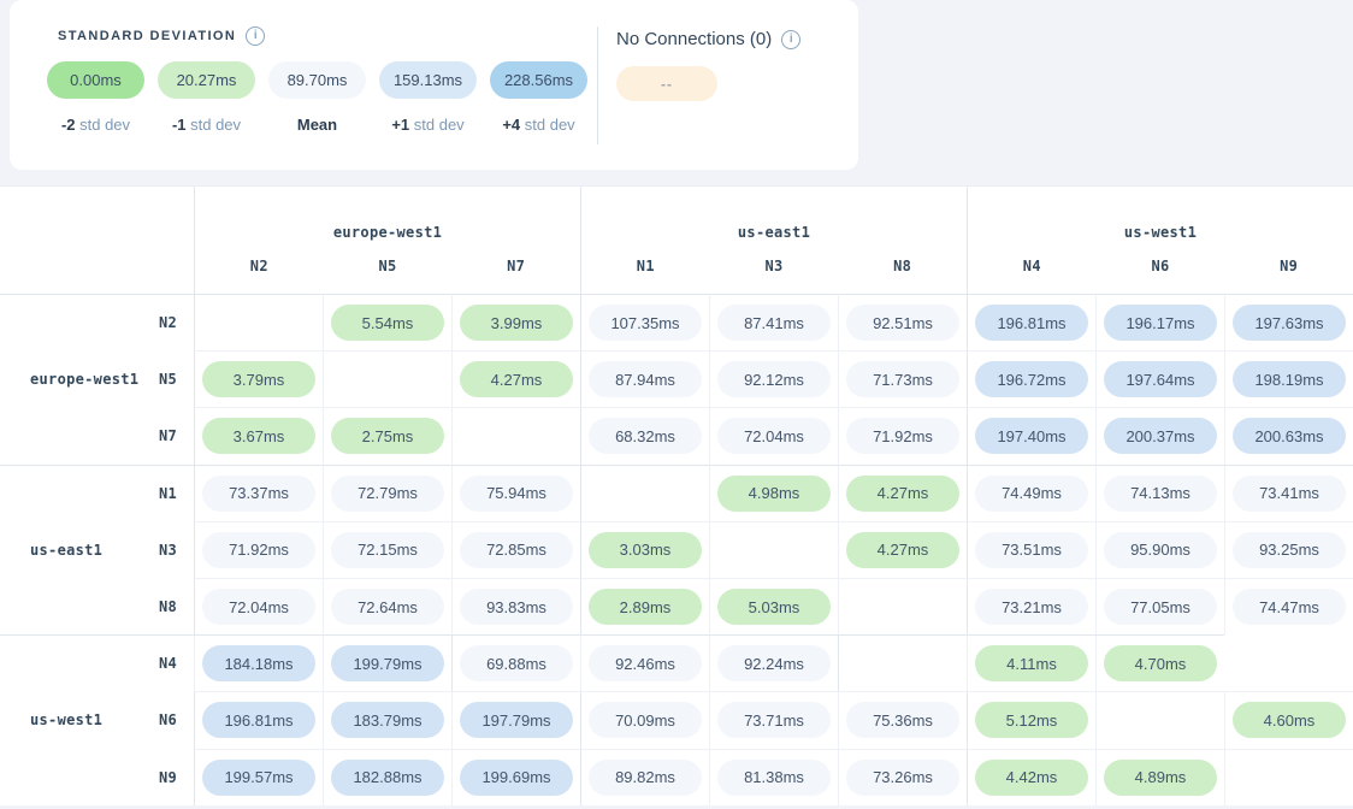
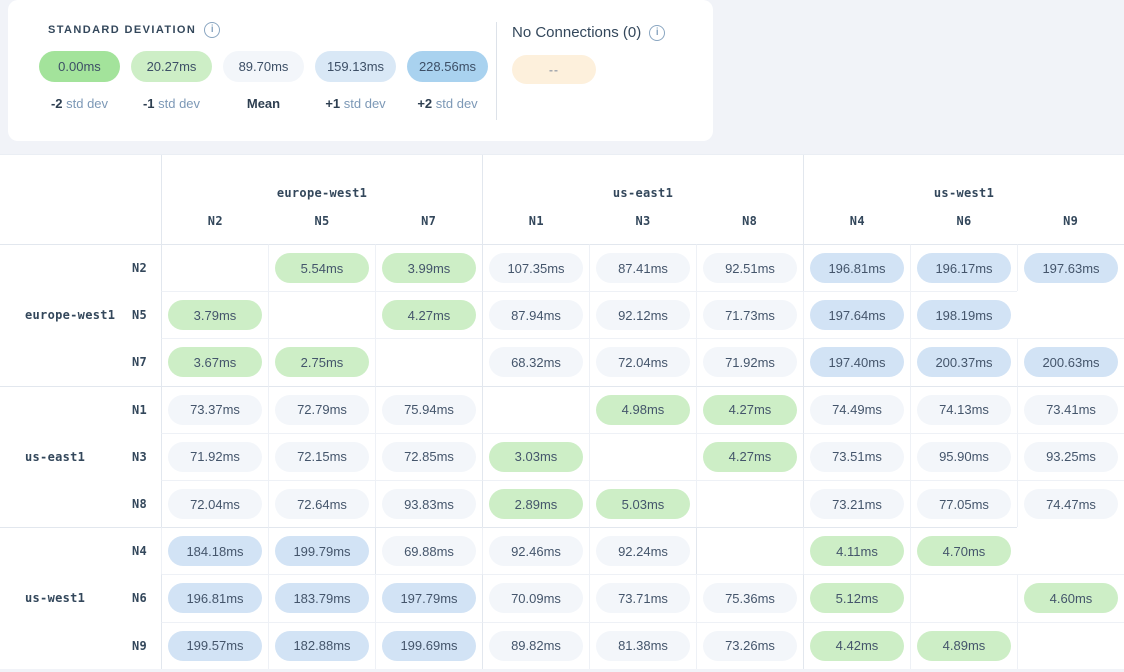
  STANDARD DEVIATION
  i
  0.00ms
  -2 std dev
  20.27ms
  -1 std dev
  89.70ms
  Mean
  159.13ms
  +1 std dev
  228.56ms
- +4 std dev
+ +2 std dev
  No Connections (0)
  i
  --
  europe-west1
  N2
  N5
  N7
  us-east1
  N1
  N3
  N8
  us-west1
  N4
  N6
  N9
  N2
  5.54ms
  3.99ms
  107.35ms
  87.41ms
  92.51ms
  196.81ms
  196.17ms
  197.63ms
  europe-west1
  N5
  3.79ms
  4.27ms
  87.94ms
  92.12ms
  71.73ms
- 196.72ms
  197.64ms
  198.19ms
  N7
  3.67ms
  2.75ms
  68.32ms
  72.04ms
  71.92ms
  197.40ms
  200.37ms
  200.63ms
  N1
  73.37ms
  72.79ms
  75.94ms
  4.98ms
  4.27ms
  74.49ms
  74.13ms
  73.41ms
  us-east1
  N3
  71.92ms
  72.15ms
  72.85ms
  3.03ms
  4.27ms
  73.51ms
  95.90ms
  93.25ms
  N8
  72.04ms
  72.64ms
  93.83ms
  2.89ms
  5.03ms
  73.21ms
  77.05ms
  74.47ms
  N4
  184.18ms
  199.79ms
  69.88ms
  92.46ms
  92.24ms
  4.11ms
  4.70ms
  us-west1
  N6
  196.81ms
  183.79ms
  197.79ms
  70.09ms
  73.71ms
  75.36ms
  5.12ms
  4.60ms
  N9
  199.57ms
  182.88ms
  199.69ms
  89.82ms
  81.38ms
  73.26ms
  4.42ms
  4.89ms
